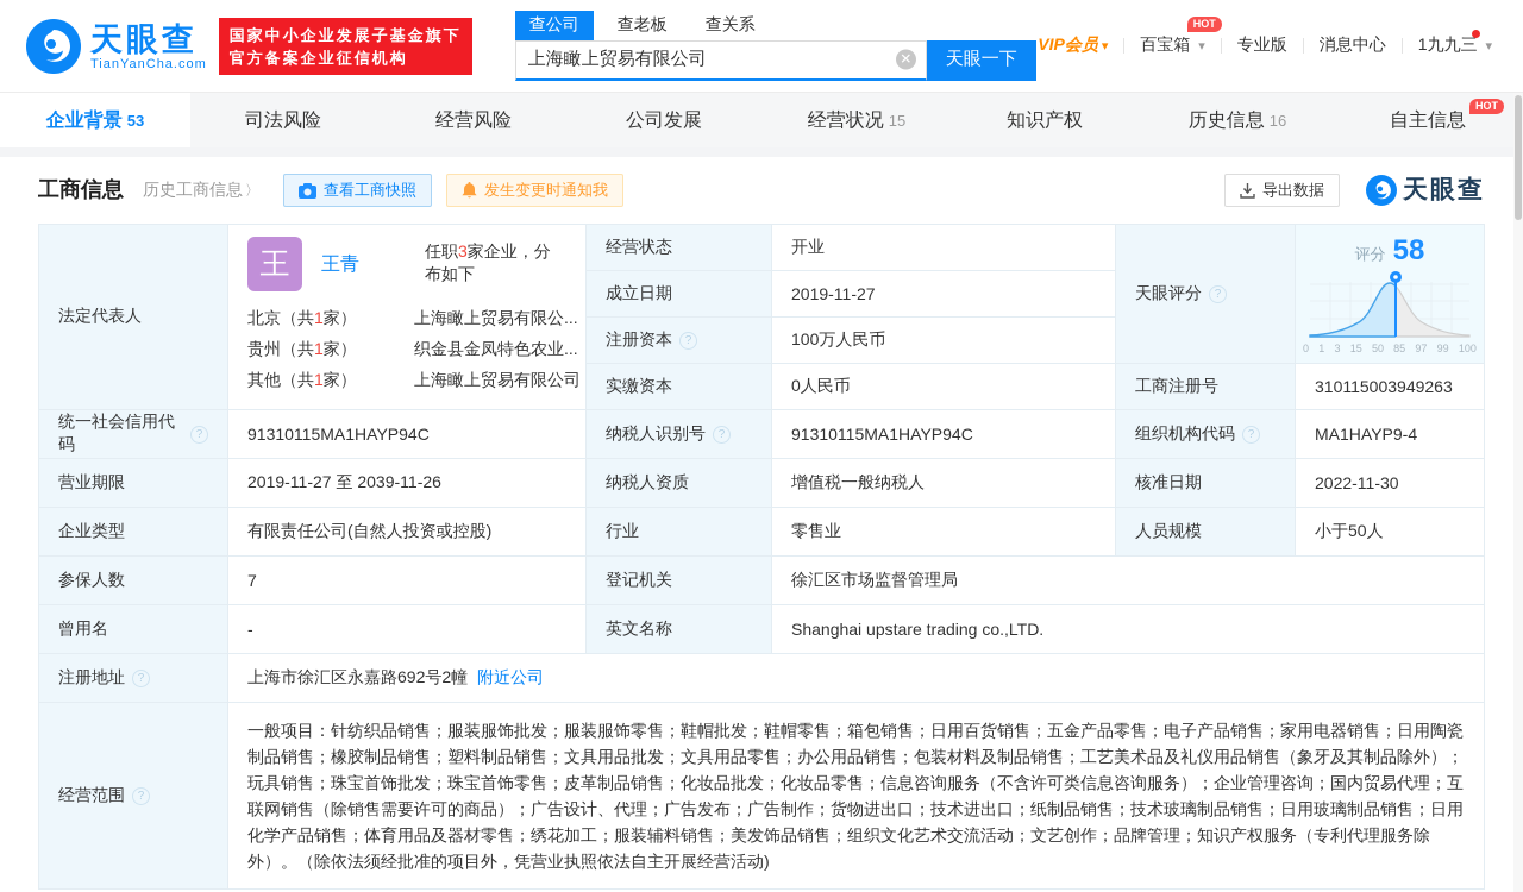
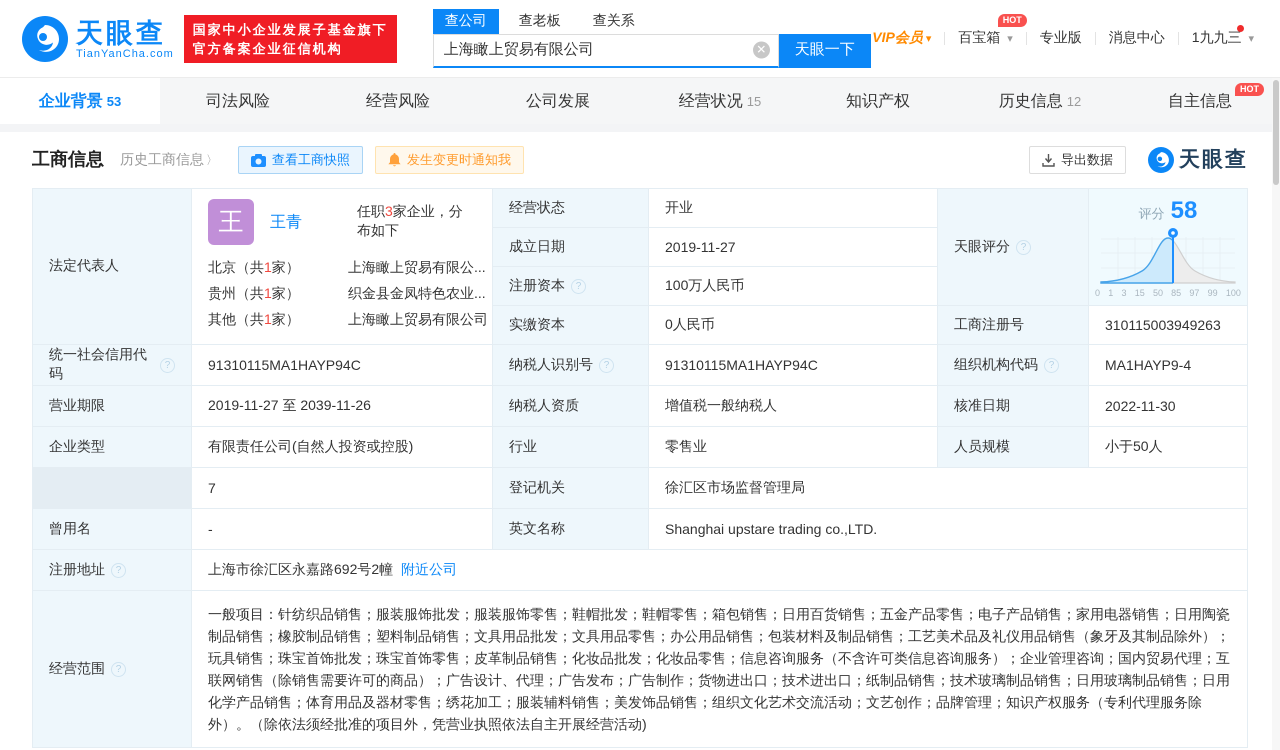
  天眼查
  TianYanCha.com
  国家中小企业发展子基金旗下
  官方备案企业征信机构
  查公司
  查老板
  查关系
  上海瞰上贸易有限公司
  天眼一下
  VIP会员
  百宝箱
  HOT
  专业版
  消息中心
  1九九三
  企业背景
  53
  司法风险
  经营风险
  公司发展
  经营状况
  15
  知识产权
  历史信息
- 16
+ 12
  自主信息
  HOT
  工商信息
  历史工商信息
  查看工商快照
  发生变更时通知我
  导出数据
  天眼查
  法定代表人
  王
  王青
  任职3家企业，分布如下
  北京（共1家）
  上海瞰上贸易有限公...
  贵州（共1家）
  织金县金凤特色农业...
  其他（共1家）
  上海瞰上贸易有限公司
  经营状态
  开业
  成立日期
  2019-11-27
  注册资本
  100万人民币
  实缴资本
  0人民币
  天眼评分
  评分 58
  0
  1
  3
  15
  50
  85
  97
  99
  100
  工商注册号
  310115003949263
  统一社会信用代码
  91310115MA1HAYP94C
  纳税人识别号
  91310115MA1HAYP94C
  组织机构代码
  MA1HAYP9-4
  营业期限
  2019-11-27 至 2039-11-26
  纳税人资质
  增值税一般纳税人
  核准日期
  2022-11-30
  企业类型
  有限责任公司(自然人投资或控股)
  行业
  零售业
  人员规模
  小于50人
- 参保人数
  7
  登记机关
  徐汇区市场监督管理局
  曾用名
  -
  英文名称
  Shanghai upstare trading co.,LTD.
  注册地址
  上海市徐汇区永嘉路692号2幢
  附近公司
  经营范围
  一般项目：针纺织品销售；服装服饰批发；服装服饰零售；鞋帽批发；鞋帽零售；箱包销售；日用百货销售；五金产品零售；电子产品销售；家用电器销售；日用陶瓷制品销售；橡胶制品销售；塑料制品销售；文具用品批发；文具用品零售；办公用品销售；包装材料及制品销售；工艺美术品及礼仪用品销售（象牙及其制品除外）；玩具销售；珠宝首饰批发；珠宝首饰零售；皮革制品销售；化妆品批发；化妆品零售；信息咨询服务（不含许可类信息咨询服务）；企业管理咨询；国内贸易代理；互联网销售（除销售需要许可的商品）；广告设计、代理；广告发布；广告制作；货物进出口；技术进出口；纸制品销售；技术玻璃制品销售；日用玻璃制品销售；日用化学产品销售；体育用品及器材零售；绣花加工；服装辅料销售；美发饰品销售；组织文化艺术交流活动；文艺创作；品牌管理；知识产权服务（专利代理服务除外）。（除依法须经批准的项目外，凭营业执照依法自主开展经营活动)
